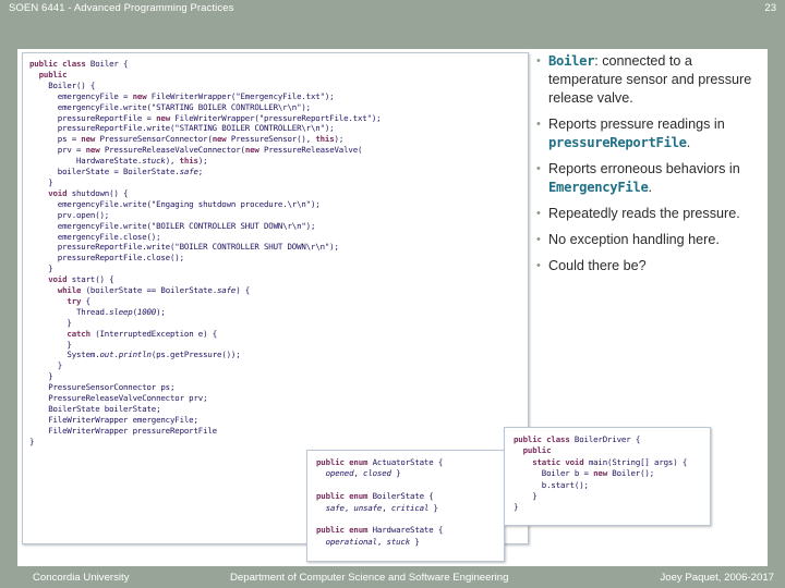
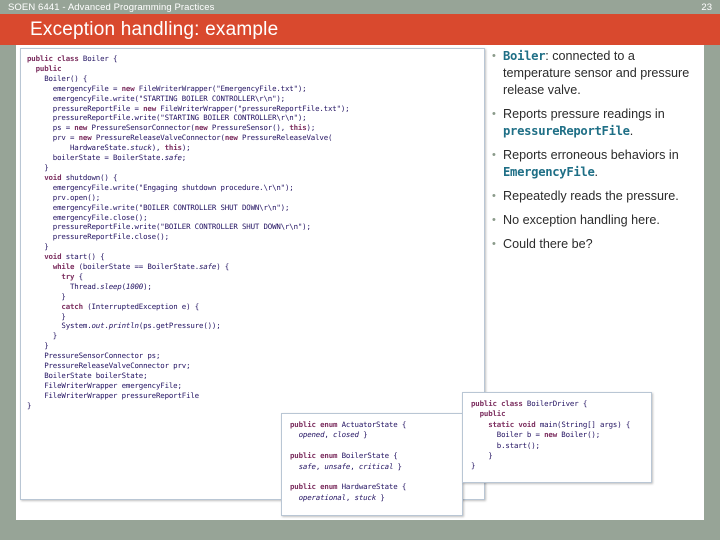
  SOEN 6441 - Advanced Programming Practices
  23
+ Exception handling: example
  public class Boiler {
  public
  Boiler() {
  emergencyFile = new FileWriterWrapper("EmergencyFile.txt");
  emergencyFile.write("STARTING BOILER CONTROLLER\r\n");
  pressureReportFile = new FileWriterWrapper("pressureReportFile.txt");
  pressureReportFile.write("STARTING BOILER CONTROLLER\r\n");
  ps = new PressureSensorConnector(new PressureSensor(), this);
  prv = new PressureReleaseValveConnector(new PressureReleaseValve(
  HardwareState.stuck), this);
  boilerState = BoilerState.safe;
  }
  void shutdown() {
  emergencyFile.write("Engaging shutdown procedure.\r\n");
  prv.open();
  emergencyFile.write("BOILER CONTROLLER SHUT DOWN\r\n");
  emergencyFile.close();
  pressureReportFile.write("BOILER CONTROLLER SHUT DOWN\r\n");
  pressureReportFile.close();
  }
  void start() {
  while (boilerState == BoilerState.safe) {
  try {
  Thread.sleep(1000);
  }
  catch (InterruptedException e) {
  }
  System.out.println(ps.getPressure());
  }
  }
  PressureSensorConnector ps;
  PressureReleaseValveConnector prv;
  BoilerState boilerState;
  FileWriterWrapper emergencyFile;
  FileWriterWrapper pressureReportFile
  }
  •
  Boiler: connected to a temperature sensor and pressure release valve.
  •
  Reports pressure readings in pressureReportFile.
  •
  Reports erroneous behaviors in EmergencyFile.
  •
  Repeatedly reads the pressure.
  •
  No exception handling here.
  •
  Could there be?
  public enum ActuatorState {
  opened, closed }
  public enum BoilerState {
  safe, unsafe, critical }
  public enum HardwareState {
  operational, stuck }
  public class BoilerDriver {
  public static void main(String[] args) {
  Boiler b = new Boiler();
  b.start();
  }
  }
- Concordia University
- Department of Computer Science and Software Engineering
- Joey Paquet, 2006-2017
